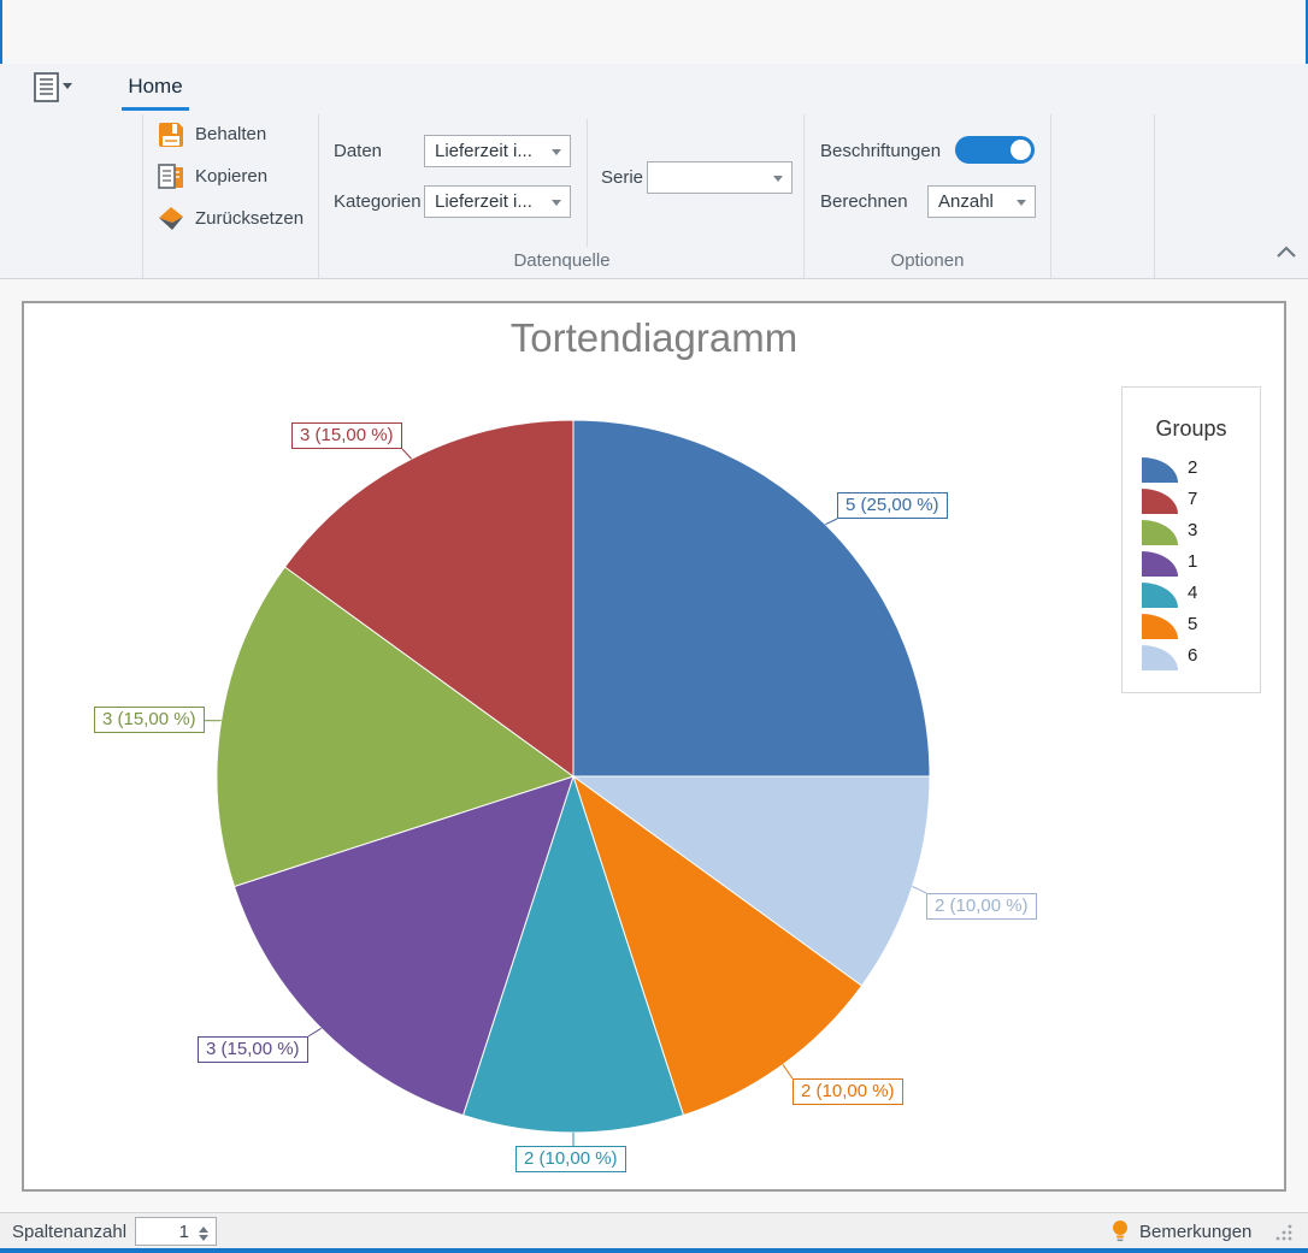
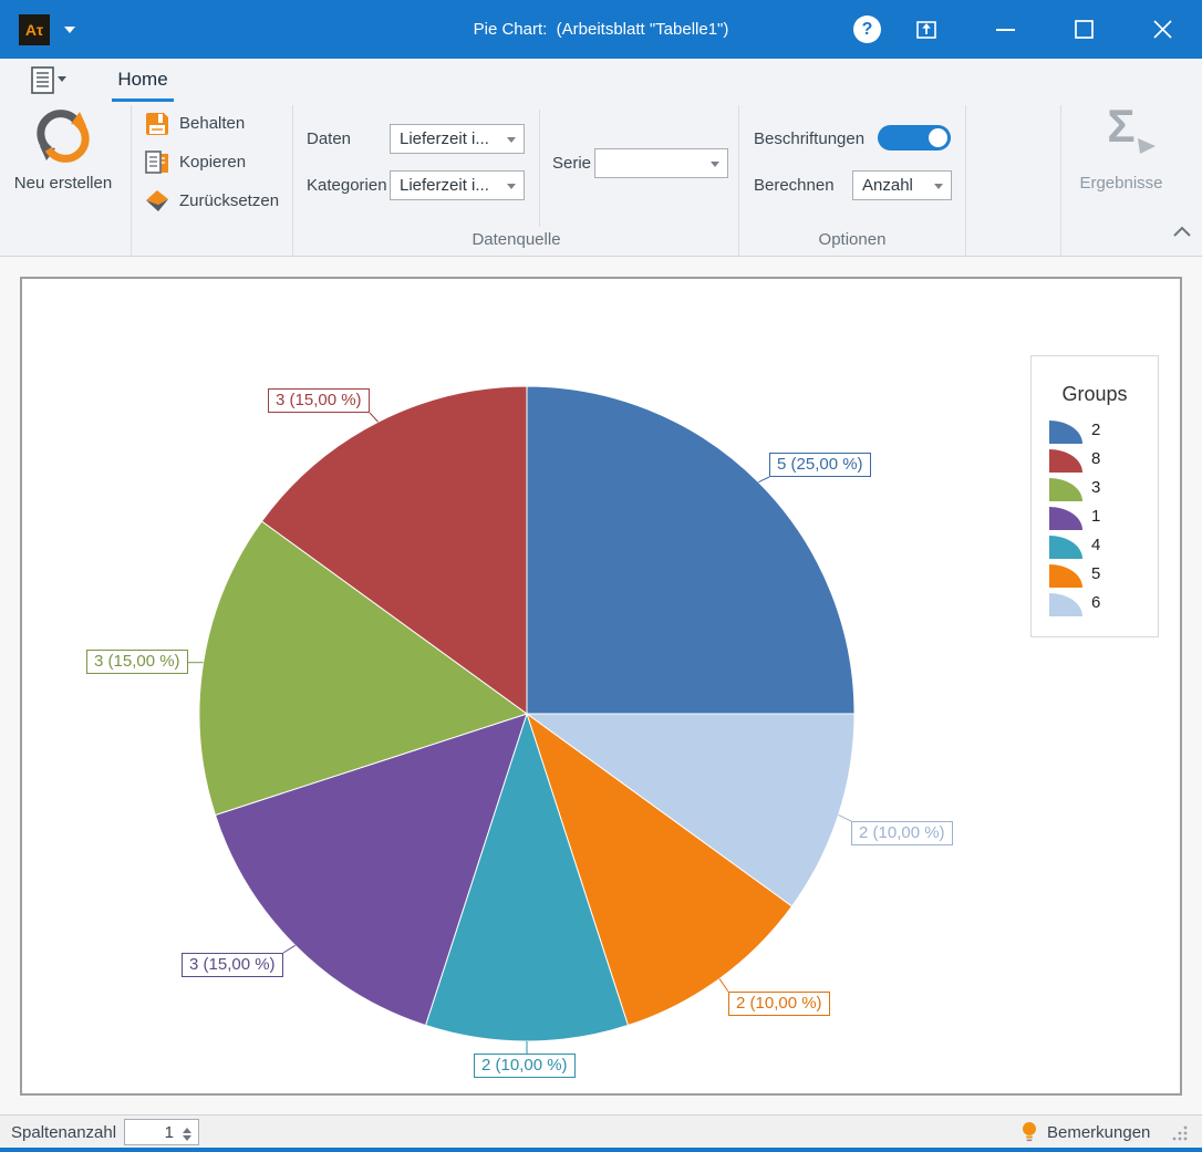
+ Pie Chart: (Arbeitsblatt "Tabelle1")
+ Aτ
+ ?
  Home
+ Neu erstellen
  Behalten
  Kopieren
  Zurücksetzen
  Daten
  Lieferzeit i...
  Kategorien
  Lieferzeit i...
  Serie
  Beschriftungen
  Berechnen
  Anzahl
+ Σ
+ Ergebnisse
  Datenquelle
  Optionen
- Tortendiagramm
  5 (25,00 %)
  2 (10,00 %)
  2 (10,00 %)
  2 (10,00 %)
  3 (15,00 %)
  3 (15,00 %)
  3 (15,00 %)
  Groups
  2
- 7
+ 8
  3
  1
  4
  5
  6
  Spaltenanzahl
  1
  Bemerkungen
